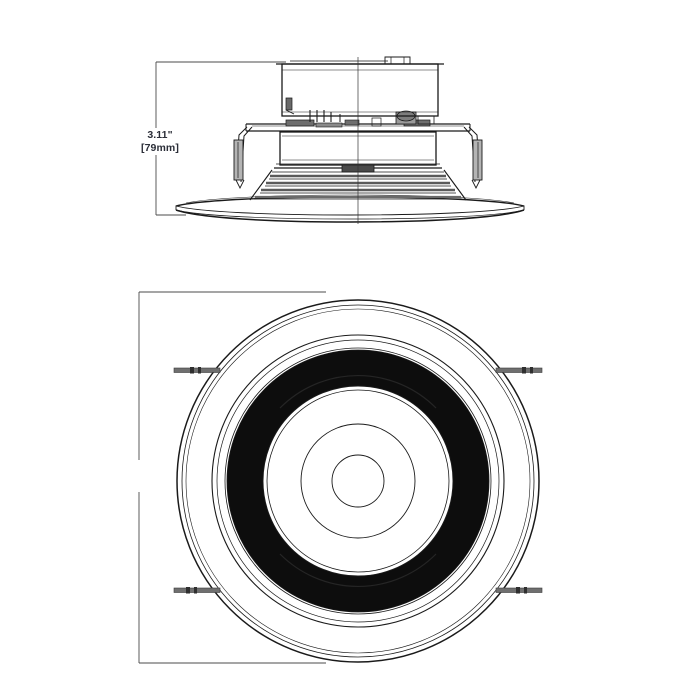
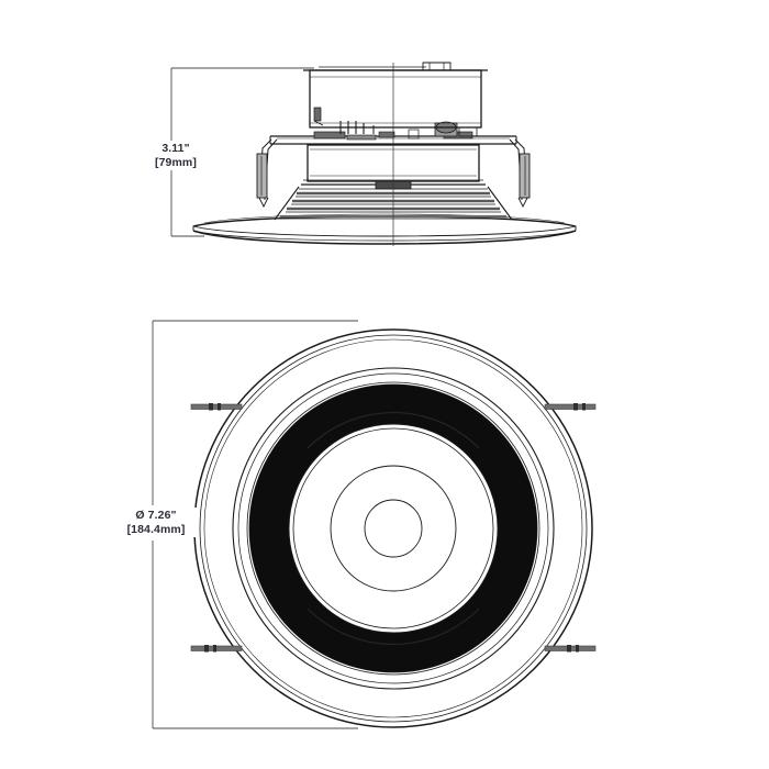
  3.11"
  [79mm]
+ Ø 7.26"
+ [184.4mm]
